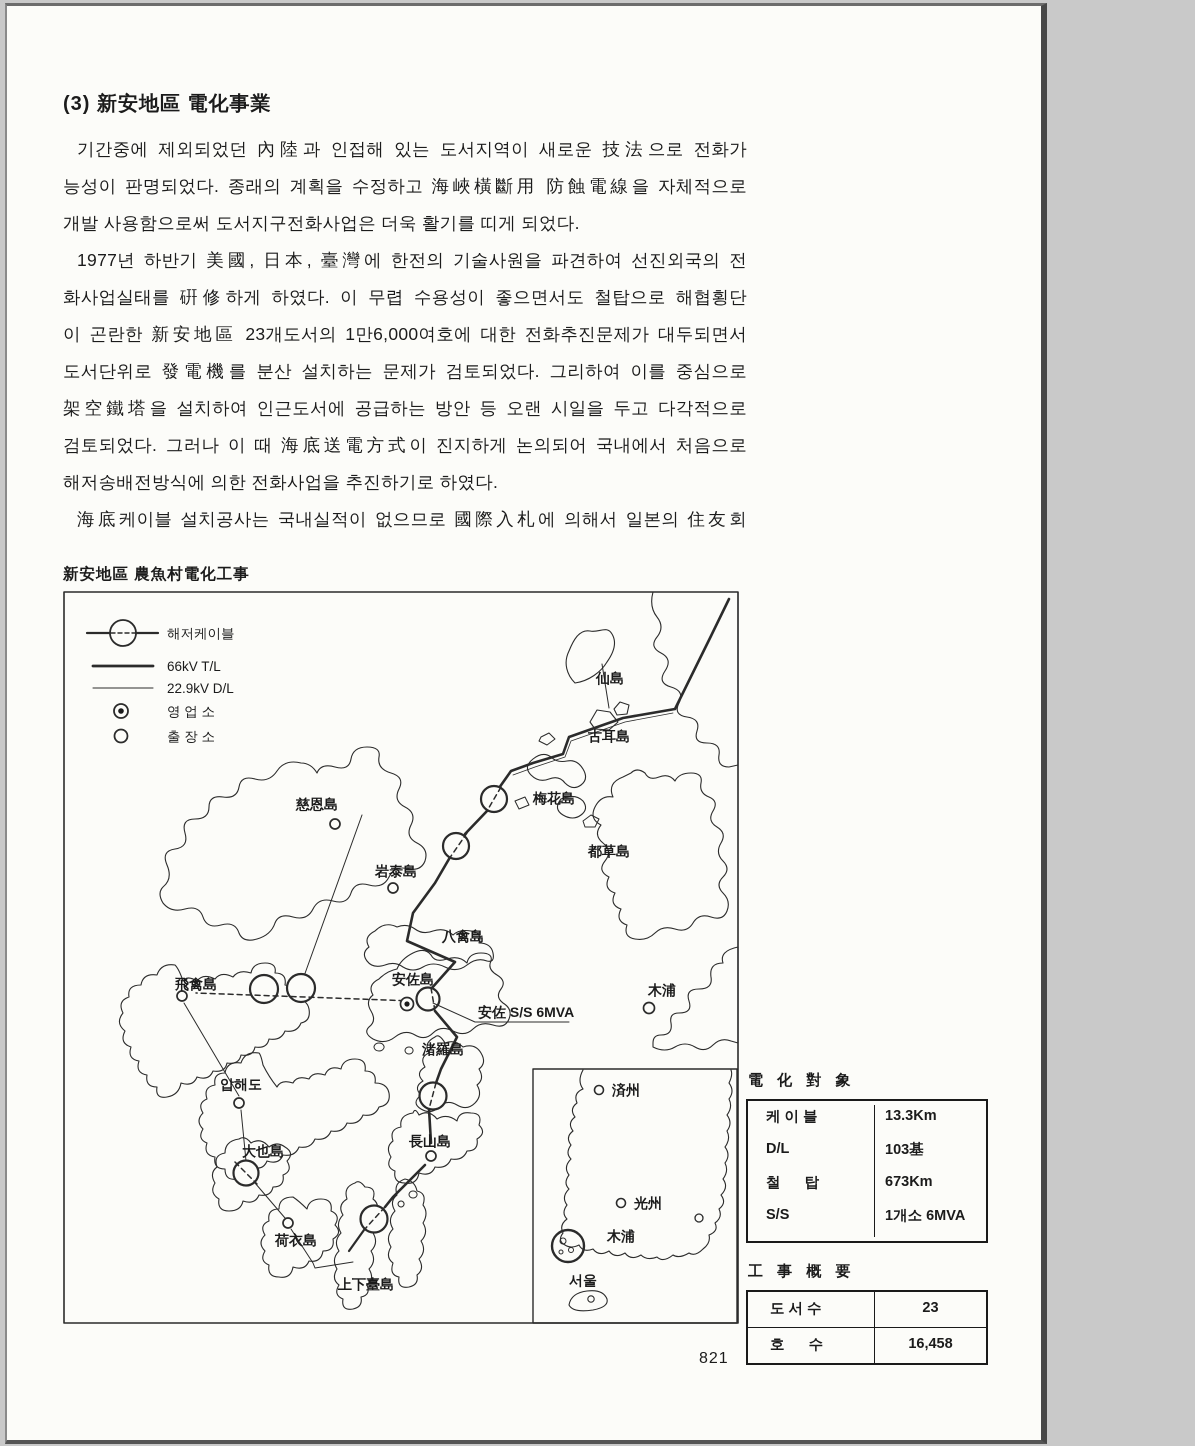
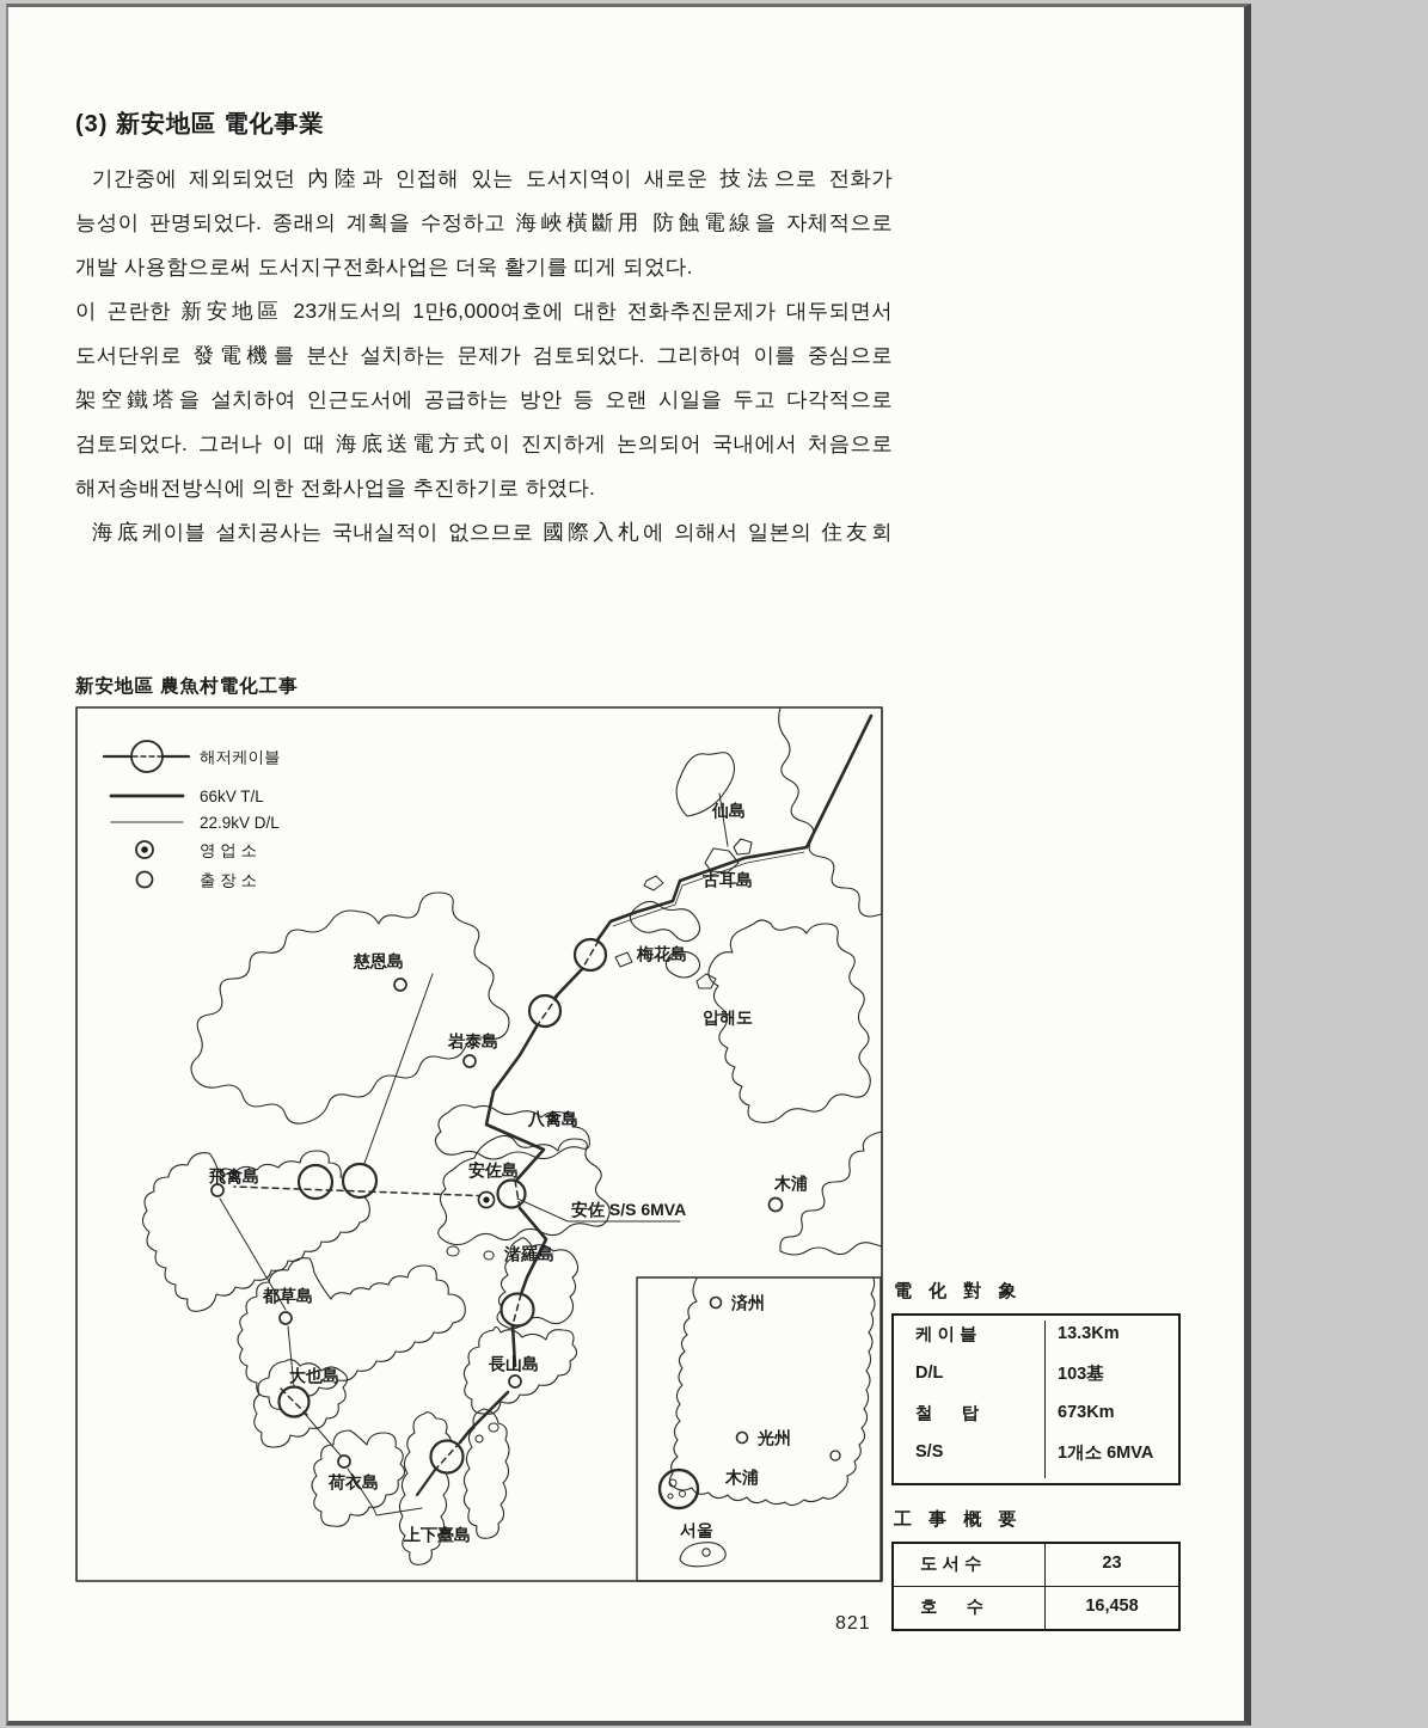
  (3) 新安地區 電化事業
  기간중에 제외되었던 內陸과 인접해 있는 도서지역이 새로운 技法으로 전화가
  능성이 판명되었다. 종래의 계획을 수정하고 海峽橫斷用 防蝕電線을 자체적으로
  개발 사용함으로써 도서지구전화사업은 더욱 활기를 띠게 되었다.
- 1977년 하반기 美國, 日本, 臺灣에 한전의 기술사원을 파견하여 선진외국의 전
- 화사업실태를 硏修하게 하였다. 이 무렵 수용성이 좋으면서도 철탑으로 해협횡단
  이 곤란한 新安地區 23개도서의 1만6,000여호에 대한 전화추진문제가 대두되면서
  도서단위로 發電機를 분산 설치하는 문제가 검토되었다. 그리하여 이를 중심으로
  架空鐵塔을 설치하여 인근도서에 공급하는 방안 등 오랜 시일을 두고 다각적으로
  검토되었다. 그러나 이 때 海底送電方式이 진지하게 논의되어 국내에서 처음으로
  해저송배전방식에 의한 전화사업을 추진하기로 하였다.
  海底케이블 설치공사는 국내실적이 없으므로 國際入札에 의해서 일본의 住友회
  新安地區 農魚村電化工事
  仙島
  古耳島
  梅花島
- 都草島
+ 압해도
  慈恩島
  岩泰島
  八禽島
  安佐島
  安佐 S/S 6MVA
  渚羅島
  飛禽島
  木浦
- 압해도
+ 都草島
  大也島
  長山島
  荷衣島
  上下臺島
  済州
  光州
  木浦
  서울
  해저케이블
  66kV T/L
  22.9kV D/L
  영 업 소
  출 장 소
  電 化 對 象
  케 이 블
  13.3Km
  D/L
  103基
  철 탑
  673Km
  S/S
  1개소 6MVA
  工 事 概 要
  도 서 수
  23
  호 수
  16,458
  821
